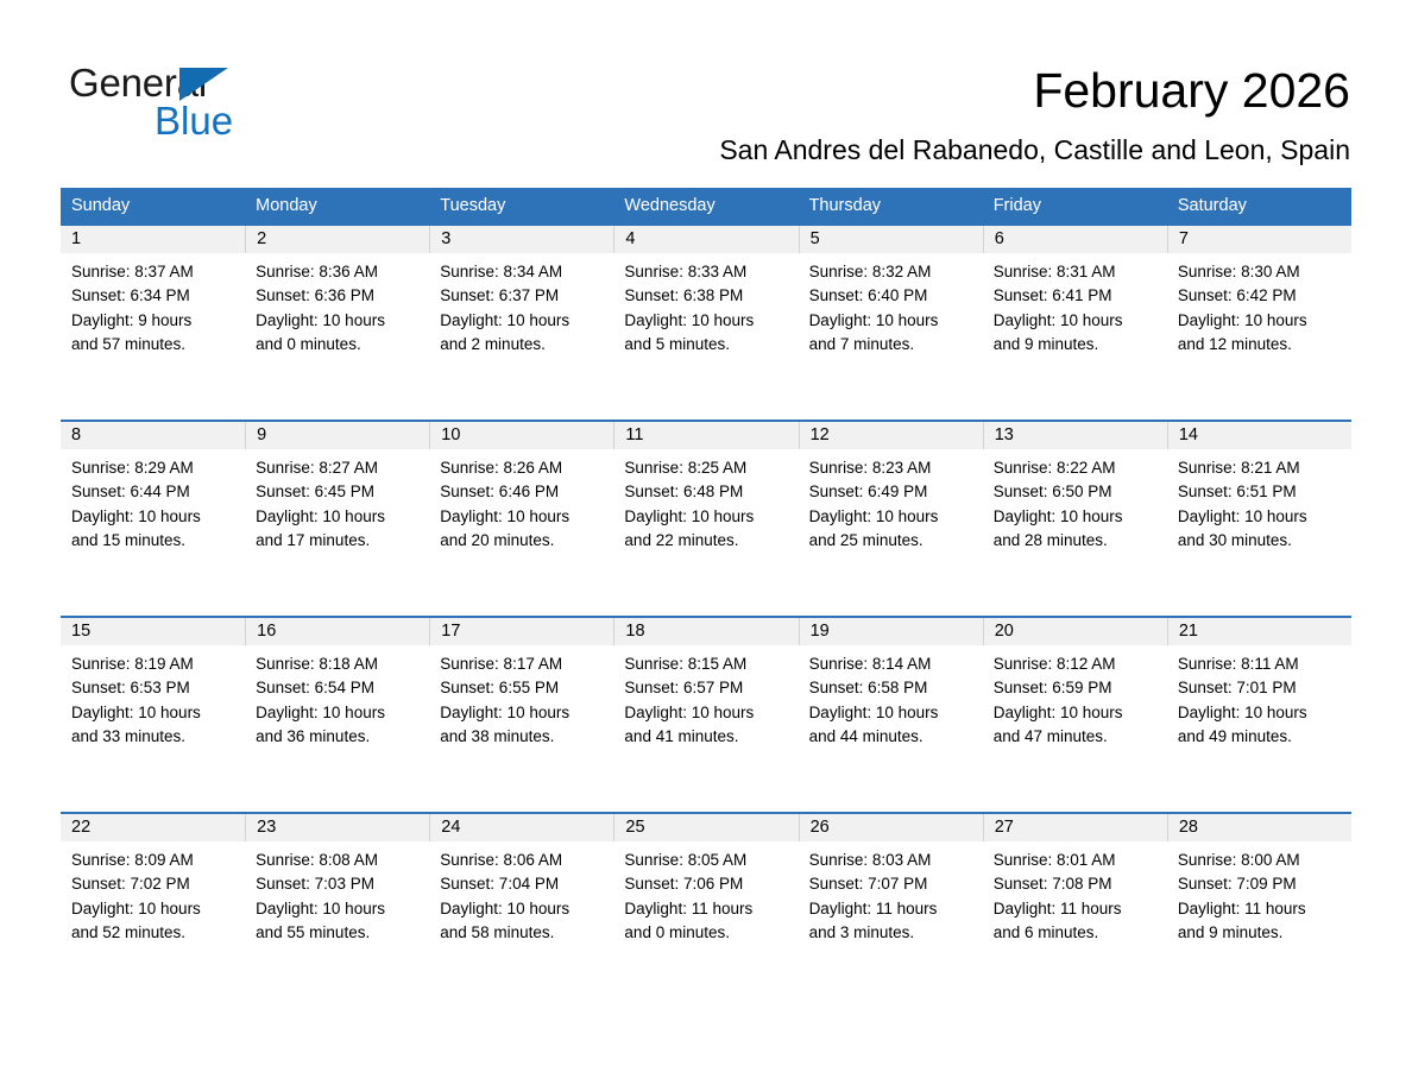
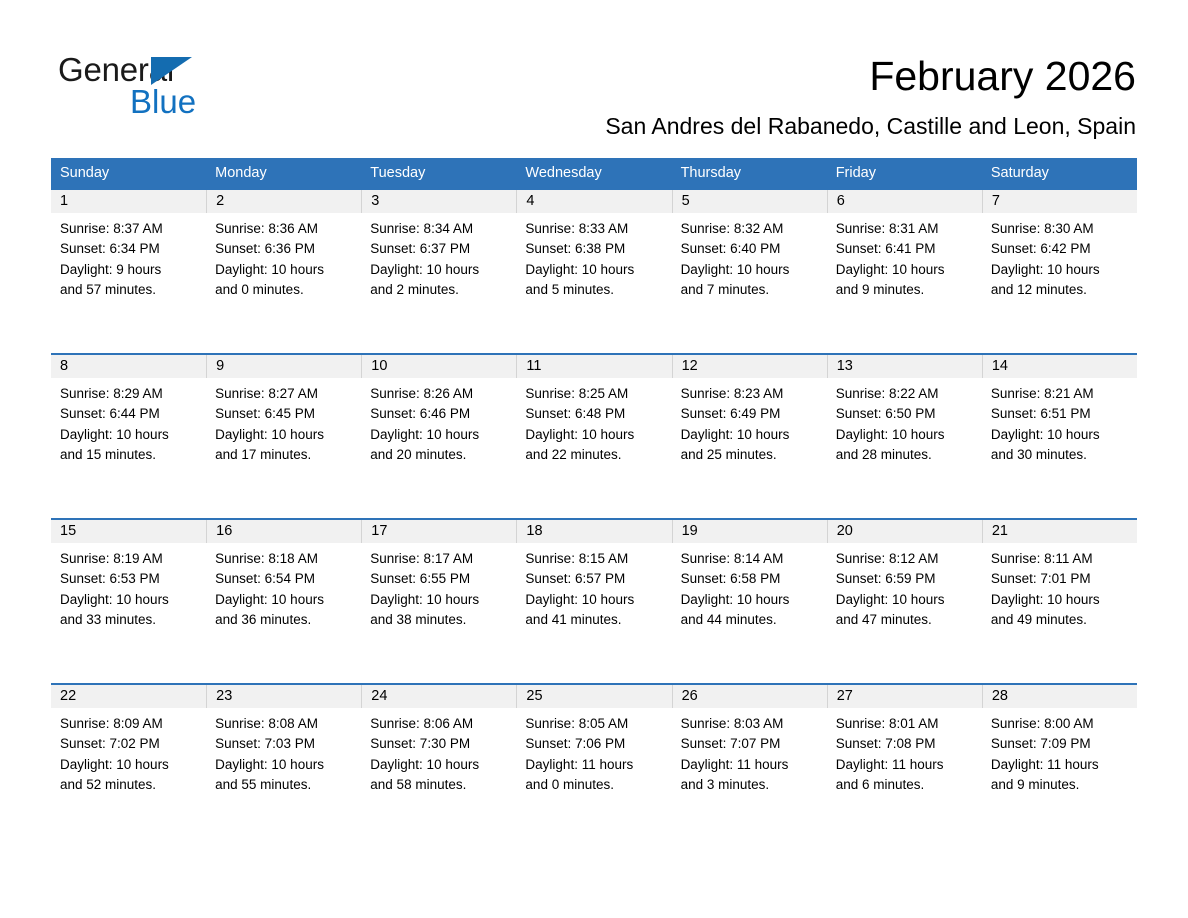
  General
  Blue
  February 2026
  San Andres del Rabanedo, Castille and Leon, Spain
  Sunday
  Monday
  Tuesday
  Wednesday
  Thursday
  Friday
  Saturday
  1
  Sunrise: 8:37 AM
  Sunset: 6:34 PM
  Daylight: 9 hours
  and 57 minutes.
  2
  Sunrise: 8:36 AM
  Sunset: 6:36 PM
  Daylight: 10 hours
  and 0 minutes.
  3
  Sunrise: 8:34 AM
  Sunset: 6:37 PM
  Daylight: 10 hours
  and 2 minutes.
  4
  Sunrise: 8:33 AM
  Sunset: 6:38 PM
  Daylight: 10 hours
  and 5 minutes.
  5
  Sunrise: 8:32 AM
  Sunset: 6:40 PM
  Daylight: 10 hours
  and 7 minutes.
  6
  Sunrise: 8:31 AM
  Sunset: 6:41 PM
  Daylight: 10 hours
  and 9 minutes.
  7
  Sunrise: 8:30 AM
  Sunset: 6:42 PM
  Daylight: 10 hours
  and 12 minutes.
  8
  Sunrise: 8:29 AM
  Sunset: 6:44 PM
  Daylight: 10 hours
  and 15 minutes.
  9
  Sunrise: 8:27 AM
  Sunset: 6:45 PM
  Daylight: 10 hours
  and 17 minutes.
  10
  Sunrise: 8:26 AM
  Sunset: 6:46 PM
  Daylight: 10 hours
  and 20 minutes.
  11
  Sunrise: 8:25 AM
  Sunset: 6:48 PM
  Daylight: 10 hours
  and 22 minutes.
  12
  Sunrise: 8:23 AM
  Sunset: 6:49 PM
  Daylight: 10 hours
  and 25 minutes.
  13
  Sunrise: 8:22 AM
  Sunset: 6:50 PM
  Daylight: 10 hours
  and 28 minutes.
  14
  Sunrise: 8:21 AM
  Sunset: 6:51 PM
  Daylight: 10 hours
  and 30 minutes.
  15
  Sunrise: 8:19 AM
  Sunset: 6:53 PM
  Daylight: 10 hours
  and 33 minutes.
  16
  Sunrise: 8:18 AM
  Sunset: 6:54 PM
  Daylight: 10 hours
  and 36 minutes.
  17
  Sunrise: 8:17 AM
  Sunset: 6:55 PM
  Daylight: 10 hours
  and 38 minutes.
  18
  Sunrise: 8:15 AM
  Sunset: 6:57 PM
  Daylight: 10 hours
  and 41 minutes.
  19
  Sunrise: 8:14 AM
  Sunset: 6:58 PM
  Daylight: 10 hours
  and 44 minutes.
  20
  Sunrise: 8:12 AM
  Sunset: 6:59 PM
  Daylight: 10 hours
  and 47 minutes.
  21
  Sunrise: 8:11 AM
  Sunset: 7:01 PM
  Daylight: 10 hours
  and 49 minutes.
  22
  Sunrise: 8:09 AM
  Sunset: 7:02 PM
  Daylight: 10 hours
  and 52 minutes.
  23
  Sunrise: 8:08 AM
  Sunset: 7:03 PM
  Daylight: 10 hours
  and 55 minutes.
  24
  Sunrise: 8:06 AM
- Sunset: 7:04 PM
+ Sunset: 7:30 PM
  Daylight: 10 hours
  and 58 minutes.
  25
  Sunrise: 8:05 AM
  Sunset: 7:06 PM
  Daylight: 11 hours
  and 0 minutes.
  26
  Sunrise: 8:03 AM
  Sunset: 7:07 PM
  Daylight: 11 hours
  and 3 minutes.
  27
  Sunrise: 8:01 AM
  Sunset: 7:08 PM
  Daylight: 11 hours
  and 6 minutes.
  28
  Sunrise: 8:00 AM
  Sunset: 7:09 PM
  Daylight: 11 hours
  and 9 minutes.
